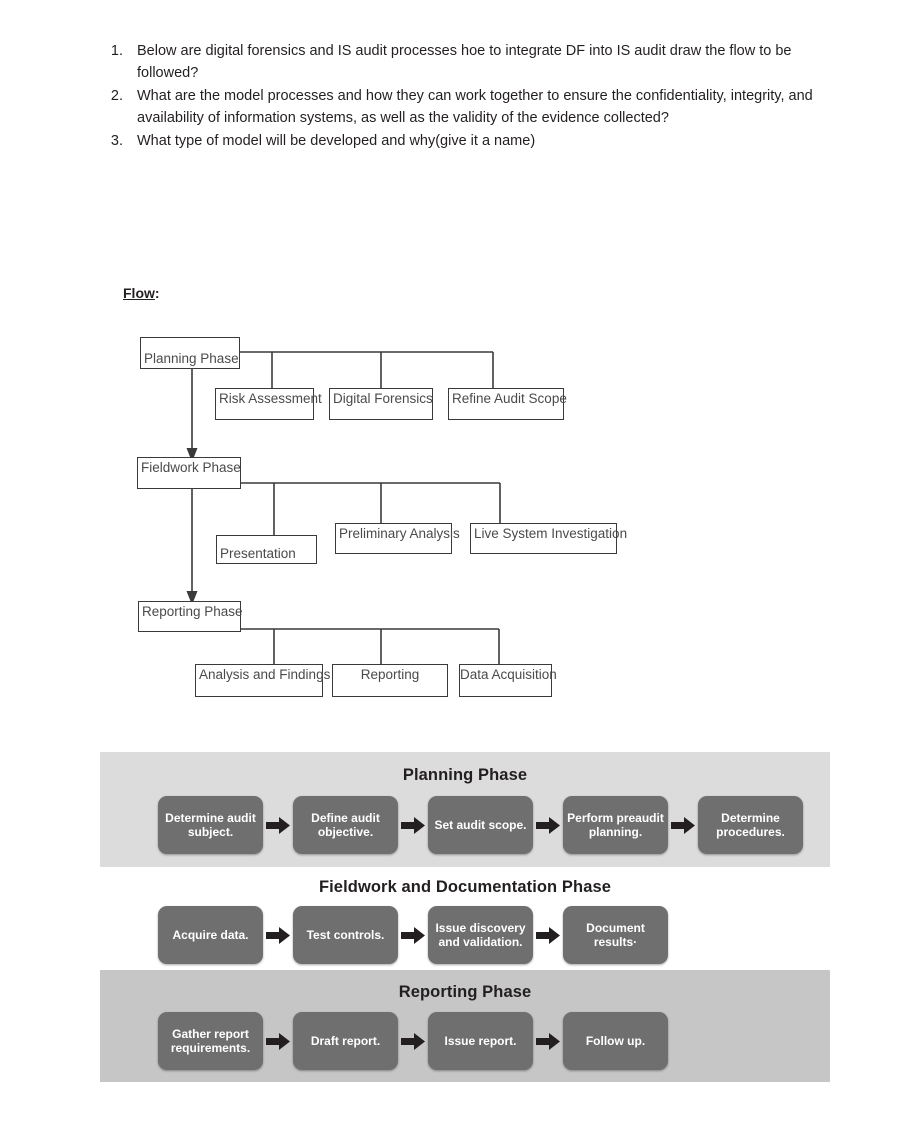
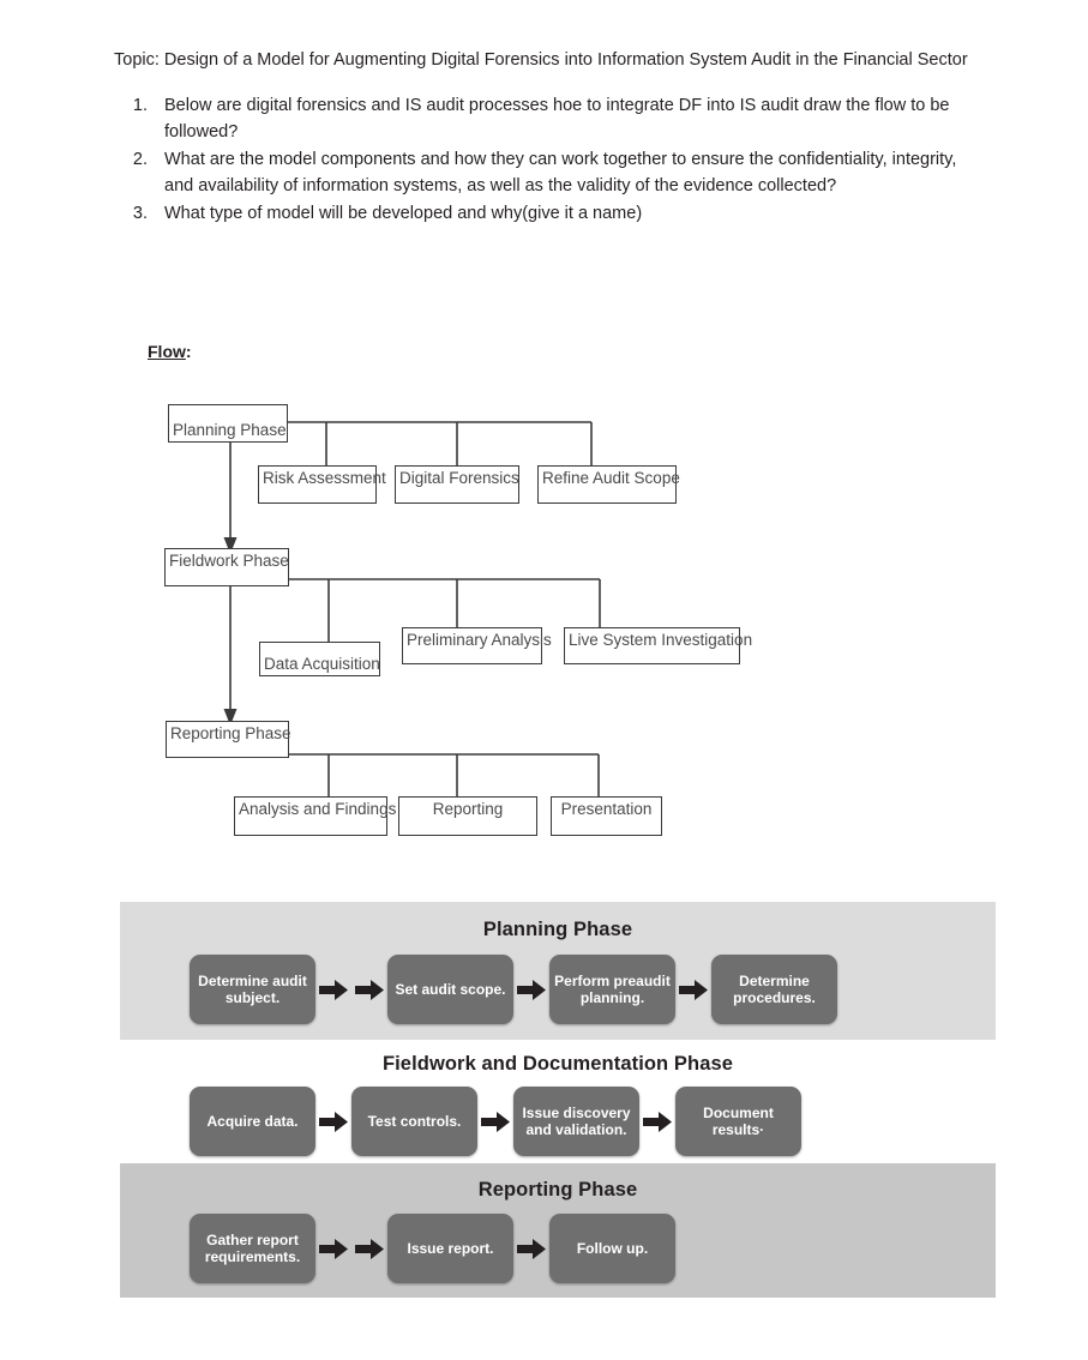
+ Topic: Design of a Model for Augmenting Digital Forensics into Information System Audit in the Financial Sector
  Below are digital forensics and IS audit processes hoe to integrate DF into IS audit draw the flow to be followed?
- What are the model processes and how they can work together to ensure the confidentiality, integrity, and availability of information systems, as well as the validity of the evidence collected?
+ What are the model components and how they can work together to ensure the confidentiality, integrity, and availability of information systems, as well as the validity of the evidence collected?
  What type of model will be developed and why(give it a name)
  Flow:
  Planning Phase
  Risk Assessment
  Digital Forensics
  Refine Audit Scope
  Fieldwork Phase
- Presentation
+ Data Acquisition
  Preliminary Analysis
  Live System Investigation
  Reporting Phase
  Analysis and Findings
  Reporting
- Data Acquisition
+ Presentation
  Planning Phase
  Determine audit subject.
- Define audit objective.
  Set audit scope.
  Perform preaudit planning.
  Determine procedures.
  Fieldwork and Documentation Phase
  Acquire data.
  Test controls.
  Issue discovery and validation.
  Document results·
  Reporting Phase
  Gather report requirements.
- Draft report.
  Issue report.
  Follow up.
